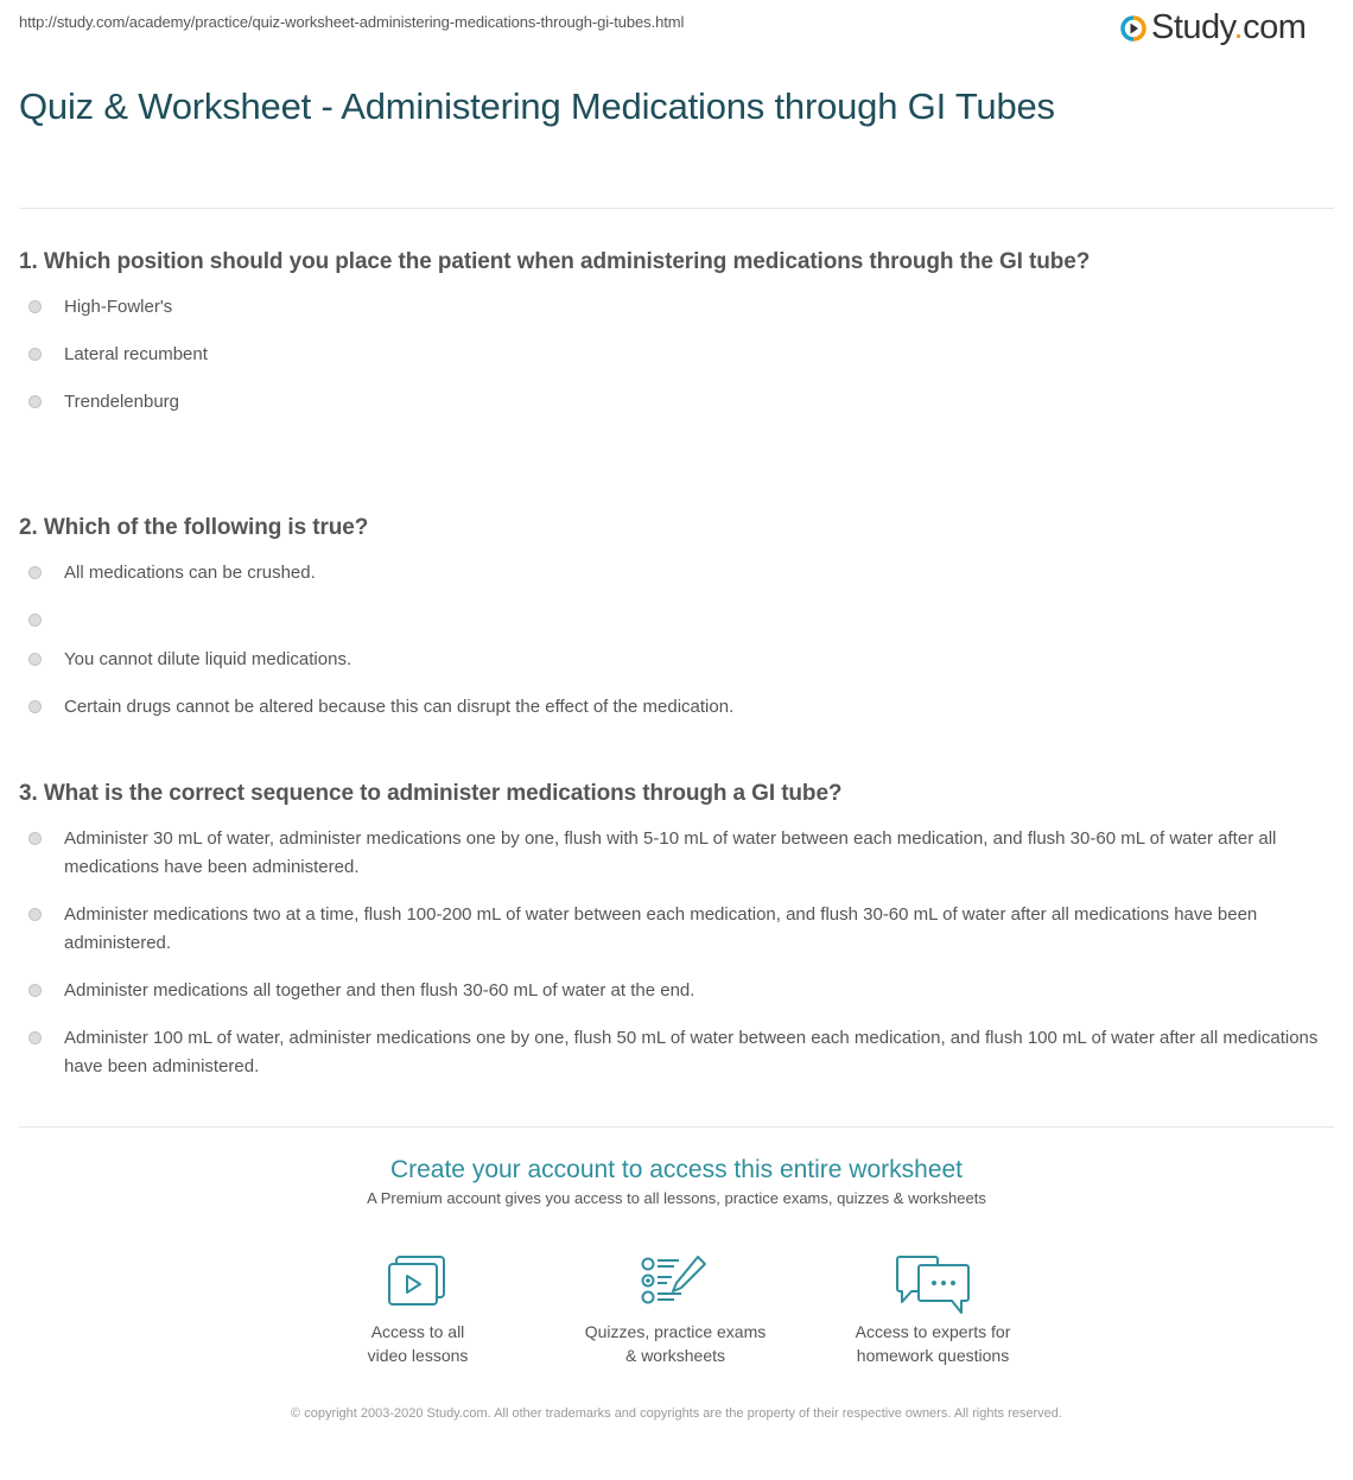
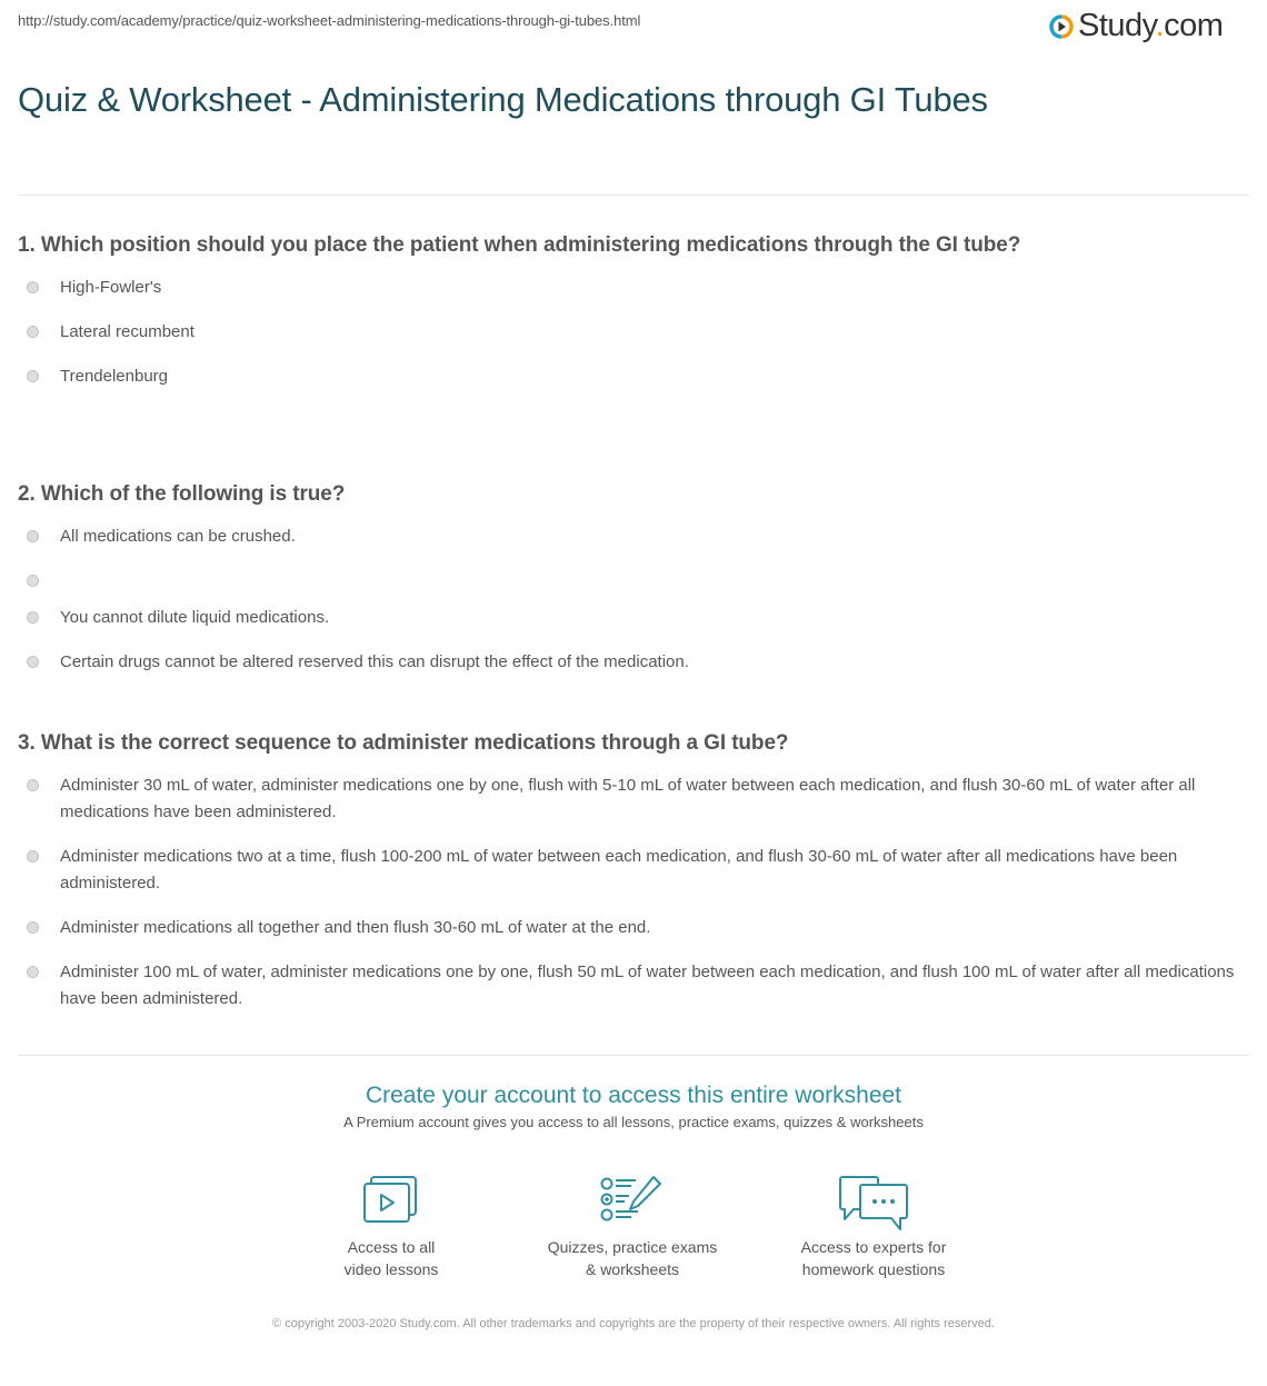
  http://study.com/academy/practice/quiz-worksheet-administering-medications-through-gi-tubes.html
  Study.com
  Quiz & Worksheet - Administering Medications through GI Tubes
  1. Which position should you place the patient when administering medications through the GI tube?
  High-Fowler's
  Lateral recumbent
  Trendelenburg
  2. Which of the following is true?
  All medications can be crushed.
  You cannot dilute liquid medications.
- Certain drugs cannot be altered because this can disrupt the effect of the medication.
+ Certain drugs cannot be altered reserved this can disrupt the effect of the medication.
  3. What is the correct sequence to administer medications through a GI tube?
  Administer 30 mL of water, administer medications one by one, flush with 5-10 mL of water between each medication, and flush 30-60 mL of water after all medications have been administered.
  Administer medications two at a time, flush 100-200 mL of water between each medication, and flush 30-60 mL of water after all medications have been administered.
  Administer medications all together and then flush 30-60 mL of water at the end.
  Administer 100 mL of water, administer medications one by one, flush 50 mL of water between each medication, and flush 100 mL of water after all medications have been administered.
  Create your account to access this entire worksheet
  A Premium account gives you access to all lessons, practice exams, quizzes & worksheets
  Access to all
  video lessons
  Quizzes, practice exams
  & worksheets
  Access to experts for
  homework questions
  © copyright 2003-2020 Study.com. All other trademarks and copyrights are the property of their respective owners. All rights reserved.
